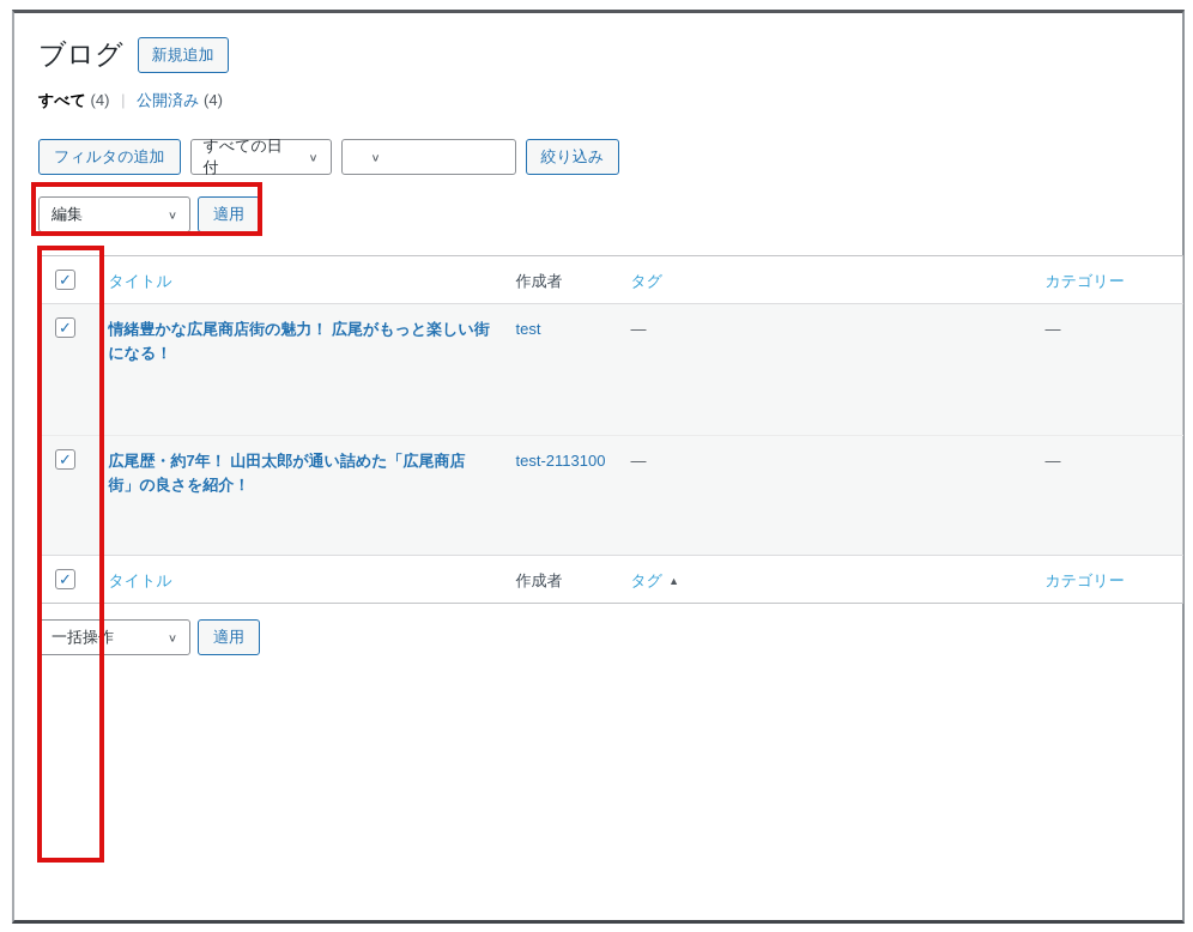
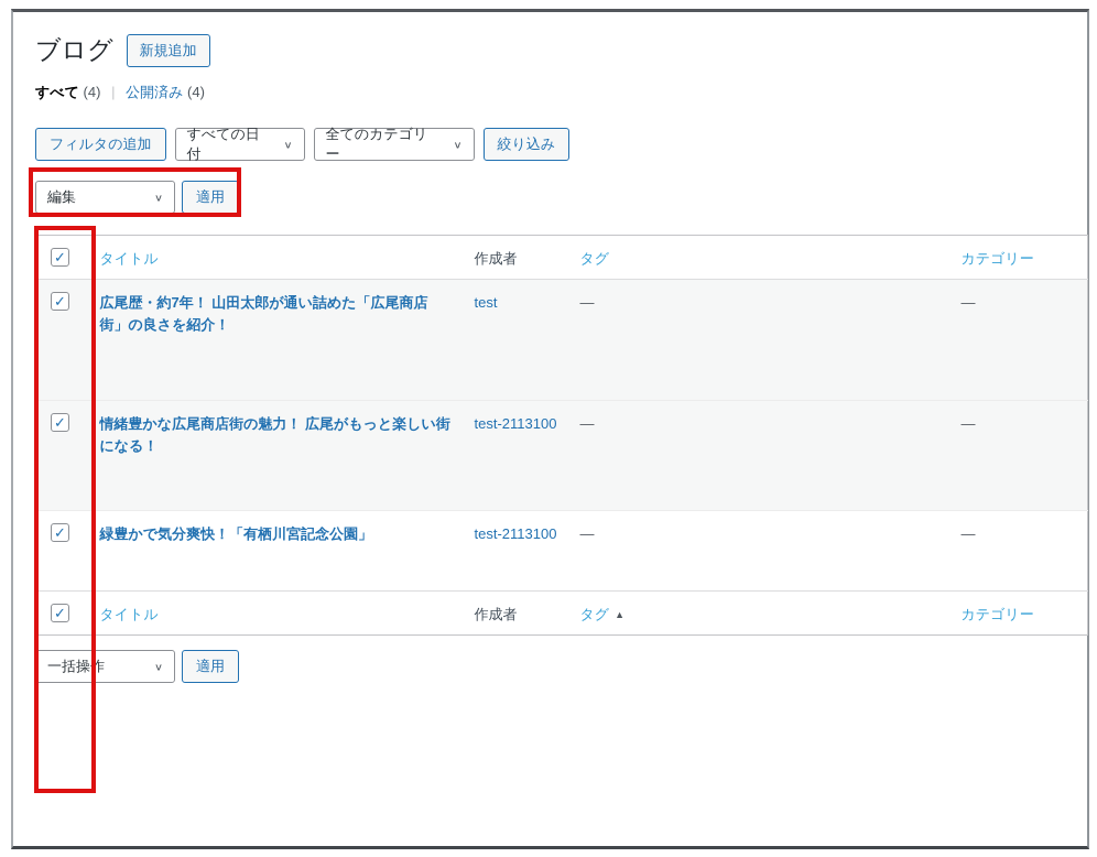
  ブログ
  新規追加
  すべて (4) | 公開済み (4)
  フィルタの追加
  すべての日付
  ∨
+ 全てのカテゴリー
  ∨
  絞り込み
  編集
  ∨
  適用
  ✓	タイトル	作成者	タグ	カテゴリー
- ✓	情緒豊かな広尾商店街の魅力！ 広尾がもっと楽しい街になる！	test	—	—
+ ✓	広尾歴・約7年！ 山田太郎が通い詰めた「広尾商店街」の良さを紹介！	test	—	—
- ✓	広尾歴・約7年！ 山田太郎が通い詰めた「広尾商店街」の良さを紹介！	test-2113100	—	—
+ ✓	情緒豊かな広尾商店街の魅力！ 広尾がもっと楽しい街になる！	test-2113100	—	—
+ ✓	緑豊かで気分爽快！「有栖川宮記念公園」	test-2113100	—	—
  ✓	タイトル	作成者	タグ ▲	カテゴリー
  一括操作
  ∨
  適用
